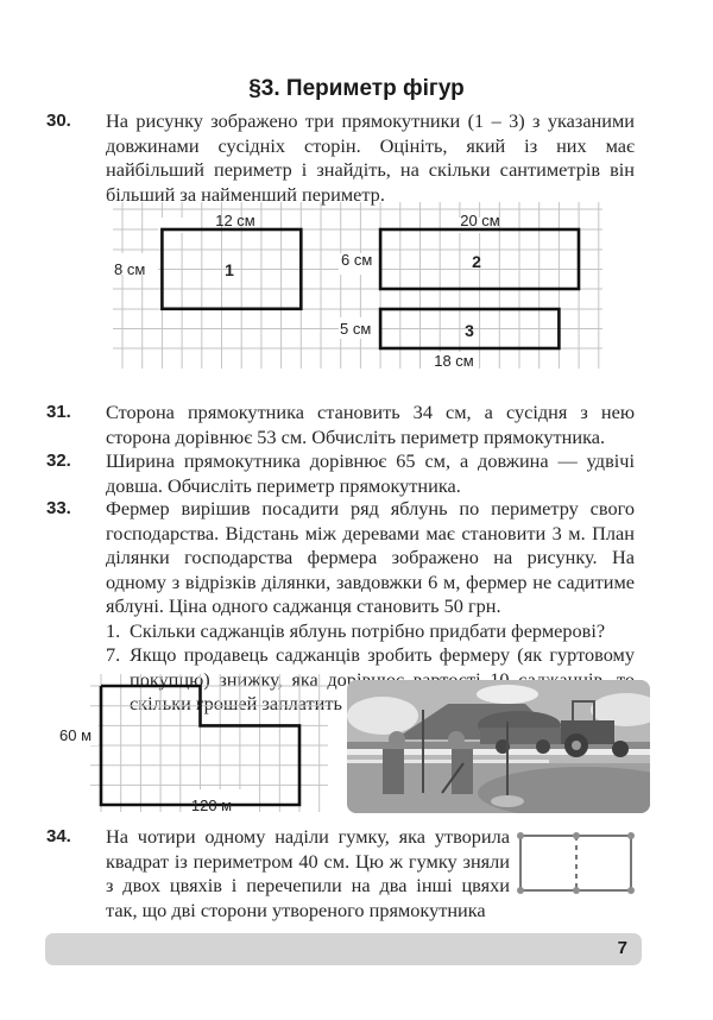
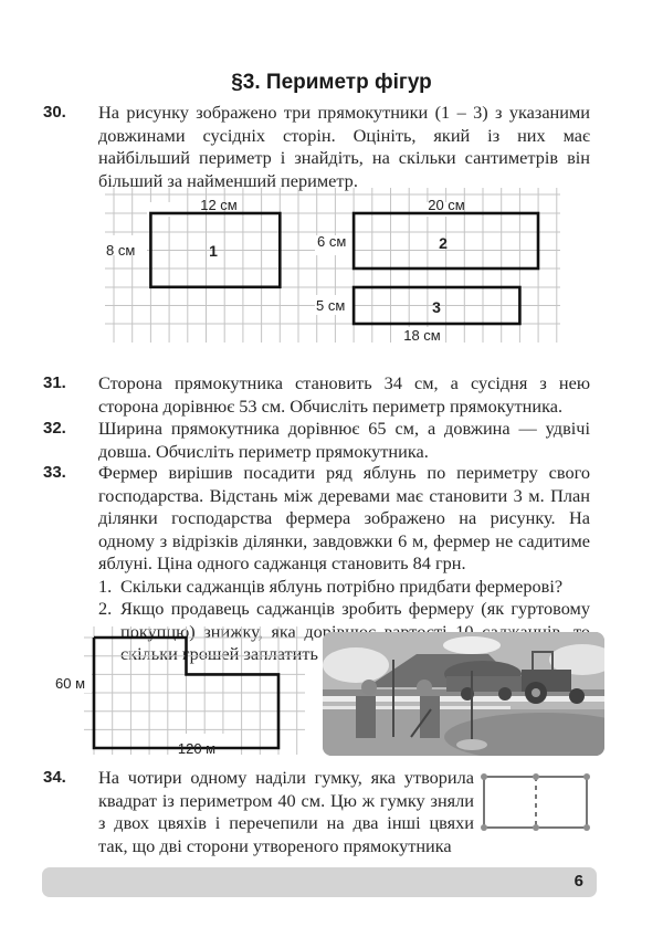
  §3. Периметр фігур
  30.
  На рисунку зображено три прямокутники (1 – 3) з указаними довжинами сусідніх сторін. Оцініть, який із них має найбільший периметр і знайдіть, на скільки сантиметрів він більший за найменший периметр.
  12 см
  8 см
  1
  20 см
  6 см
  2
  5 см
  3
  18 см
  31.
  Сторона прямокутника становить 34 см, а сусідня з нею сторона дорівнює 53 см. Обчисліть периметр прямокутника.
  32.
  Ширина прямокутника дорівнює 65 см, а довжина — удвічі довша. Обчисліть периметр прямокутника.
  33.
- Фермер вирішив посадити ряд яблунь по периметру свого господарства. Відстань між деревами має становити 3 м. План ділянки господарства фермера зображено на рисунку. На одному з відрізків ділянки, завдовжки 6 м, фермер не садитиме яблуні. Ціна одного саджанця становить 50 грн.
+ Фермер вирішив посадити ряд яблунь по периметру свого господарства. Відстань між деревами має становити 3 м. План ділянки господарства фермера зображено на рисунку. На одному з відрізків ділянки, завдовжки 6 м, фермер не садитиме яблуні. Ціна одного саджанця становить 84 грн.
  1.
  Скільки саджанців яблунь потрібно придбати фермерові?
- 7.
+ 2.
  Якщо продавець саджанців зробить фермеру (як гуртовому покупцю) знижку яка дорівнює вартості 10 саджанців, то скількирошей заплатть
  60 м
  120 м
  34.
  На чотири одному наділи гумку, яка утворила квадрат із периметром 40 см. Цю ж гумку зняли з двох цвяхів і перечепили на два інші цвяхи так, що дві сторони утвореного прямокутника
- 7
+ 6
